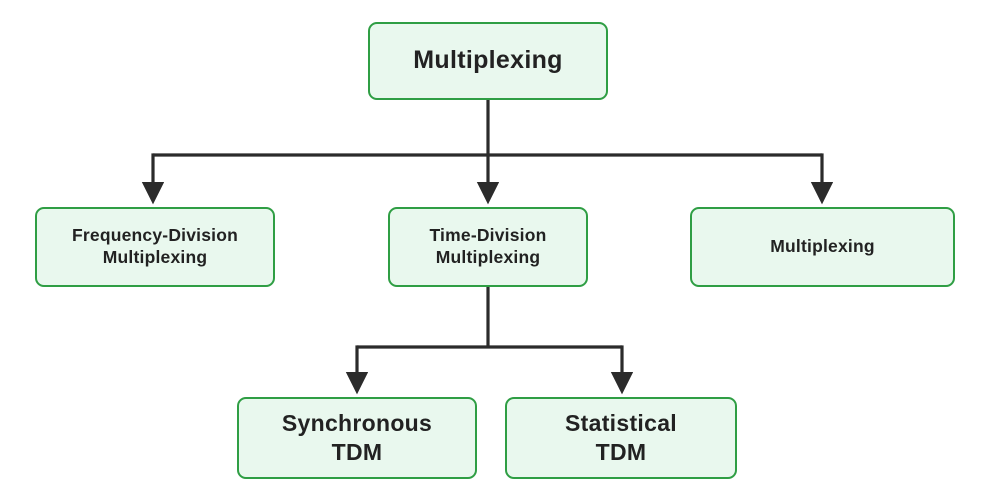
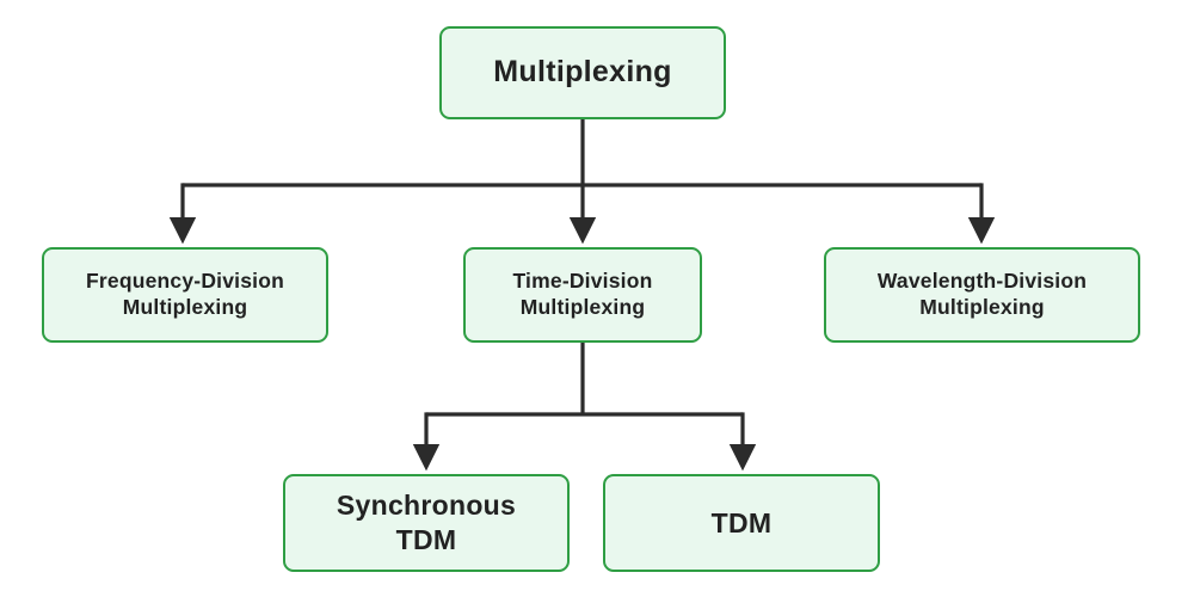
  Multiplexing
  Frequency-Division
  Multiplexing
  Time-Division
  Multiplexing
+ Wavelength-Division
  Multiplexing
  Synchronous
  TDM
- Statistical
  TDM
